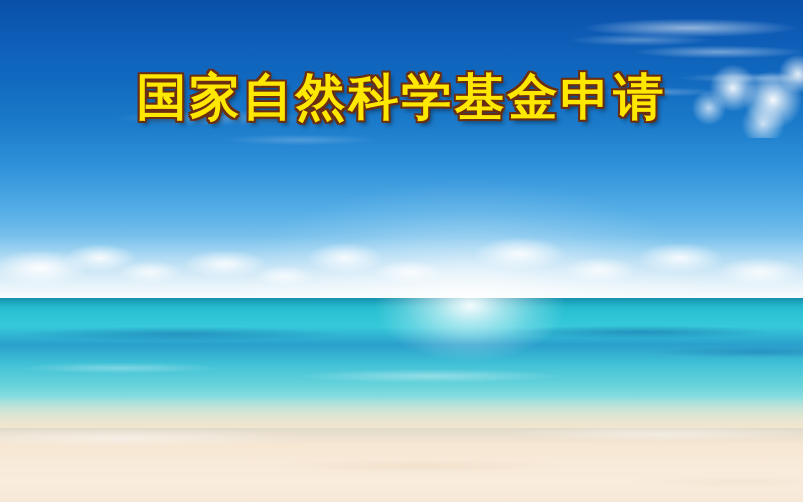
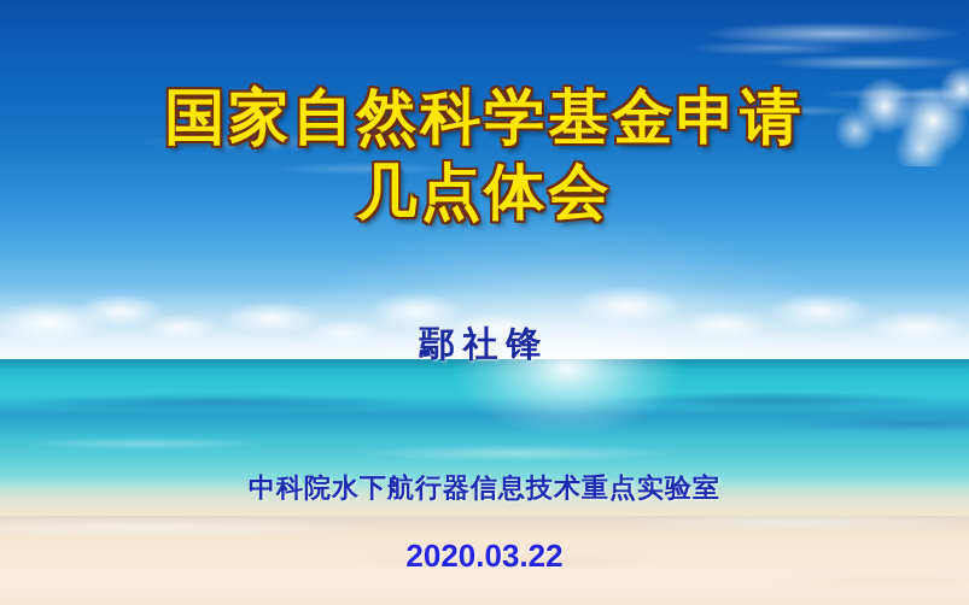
  国家自然科学基金申请
+ 几点体会
+ 鄢社锋
+ 中科院水下航行器信息技术重点实验室
+ 2020.03.22
